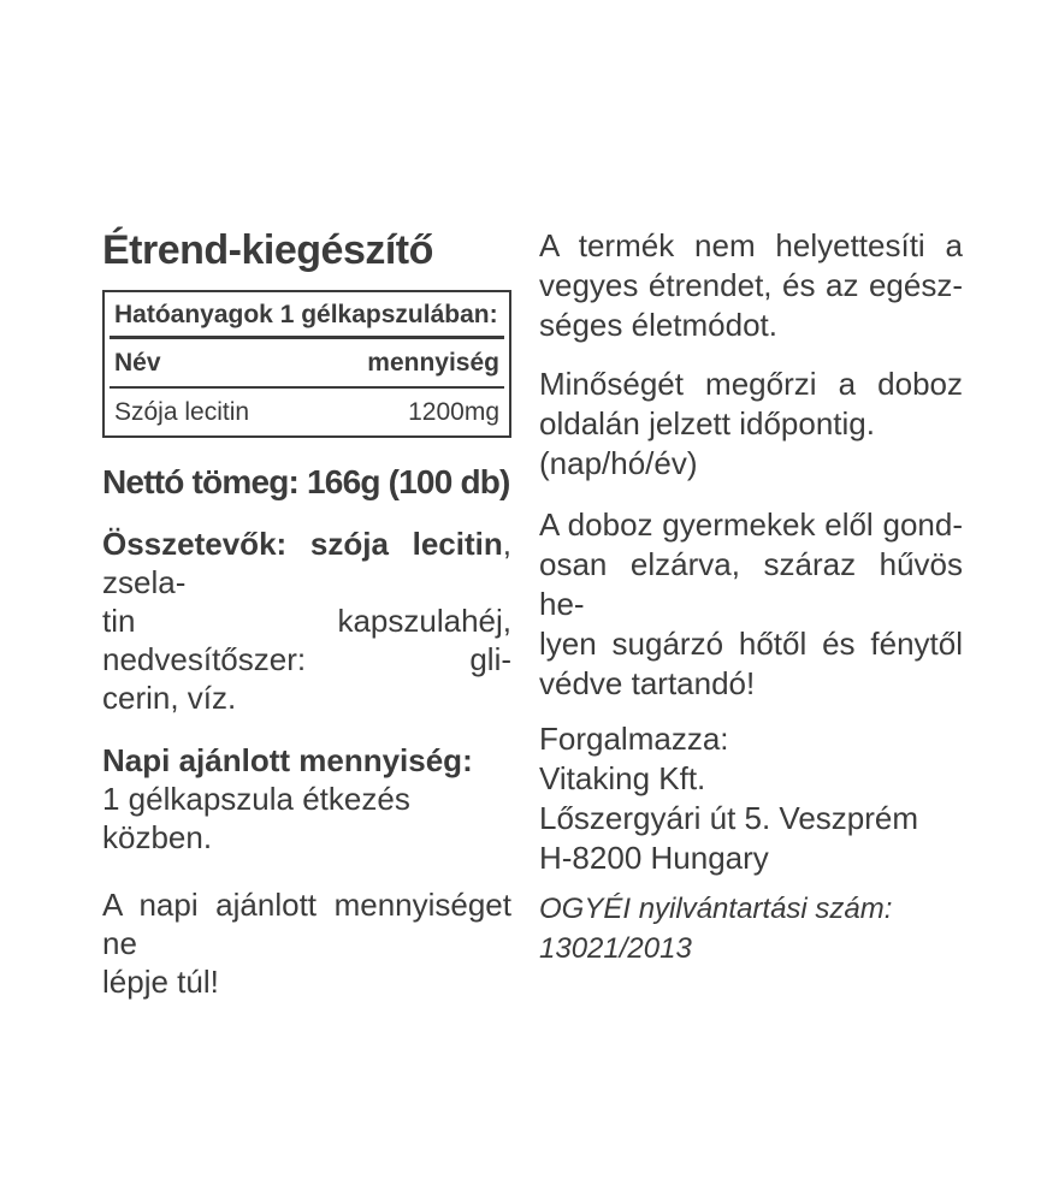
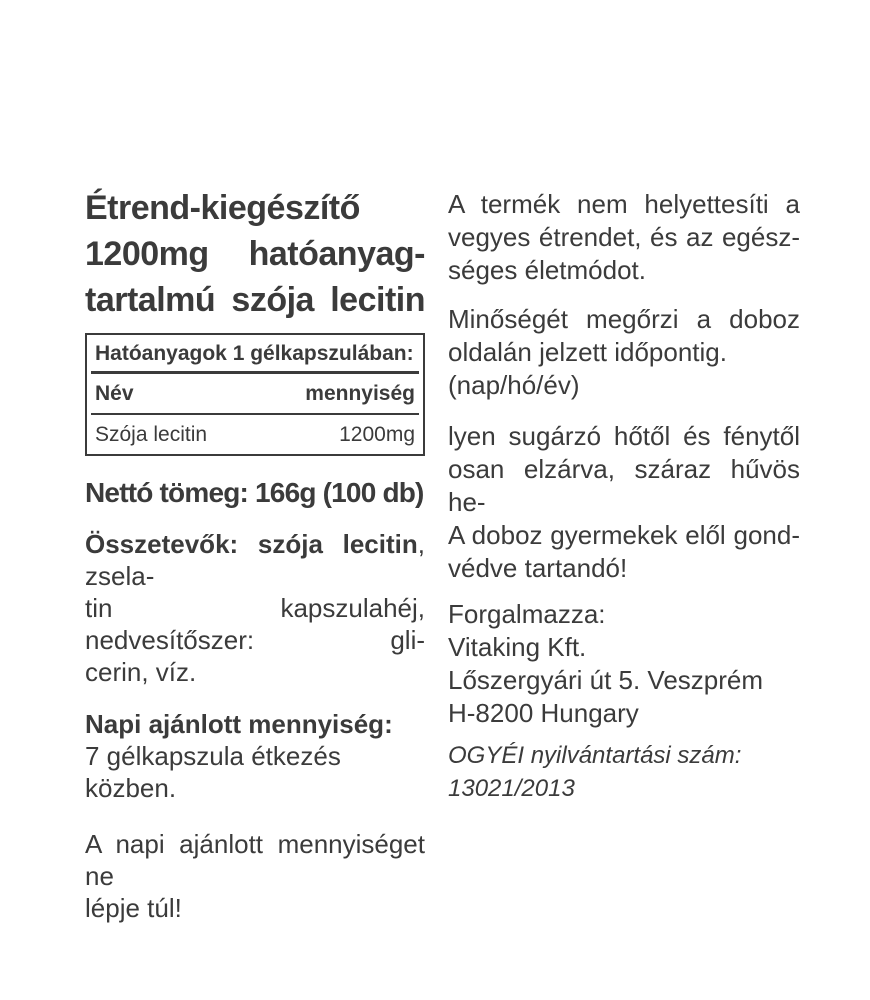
  Étrend-kiegészítő
+ 1200mg hatóanyag-
+ tartalmú szója lecitin
  Hatóanyagok 1 gélkapszulában:
  Név
  mennyiség
  Szója lecitin
  1200mg
  Nettó tömeg: 166g (100 db)
  Összetevők: szója lecitin, zsela-
  tin kapszulahéj, nedvesítőszer: gli-
  cerin, víz.
  Napi ajánlott mennyiség:
- 1 gélkapszula étkezés közben.
+ 7 gélkapszula étkezés közben.
  A napi ajánlott mennyiséget ne
  lépje túl!
  A termék nem helyettesíti a
  vegyes étrendet, és az egész-
  séges életmódot.
  Minőségét megőrzi a doboz
  oldalán jelzett időpontig.
  (nap/hó/év)
- A doboz gyermekek elől gond-
+ lyen sugárzó hőtől és fénytől
  osan elzárva, száraz hűvös he-
- lyen sugárzó hőtől és fénytől
+ A doboz gyermekek elől gond-
  védve tartandó!
  Forgalmazza:
  Vitaking Kft.
  Lőszergyári út 5. Veszprém
  H-8200 Hungary
  OGYÉI nyilvántartási szám:
  13021/2013
